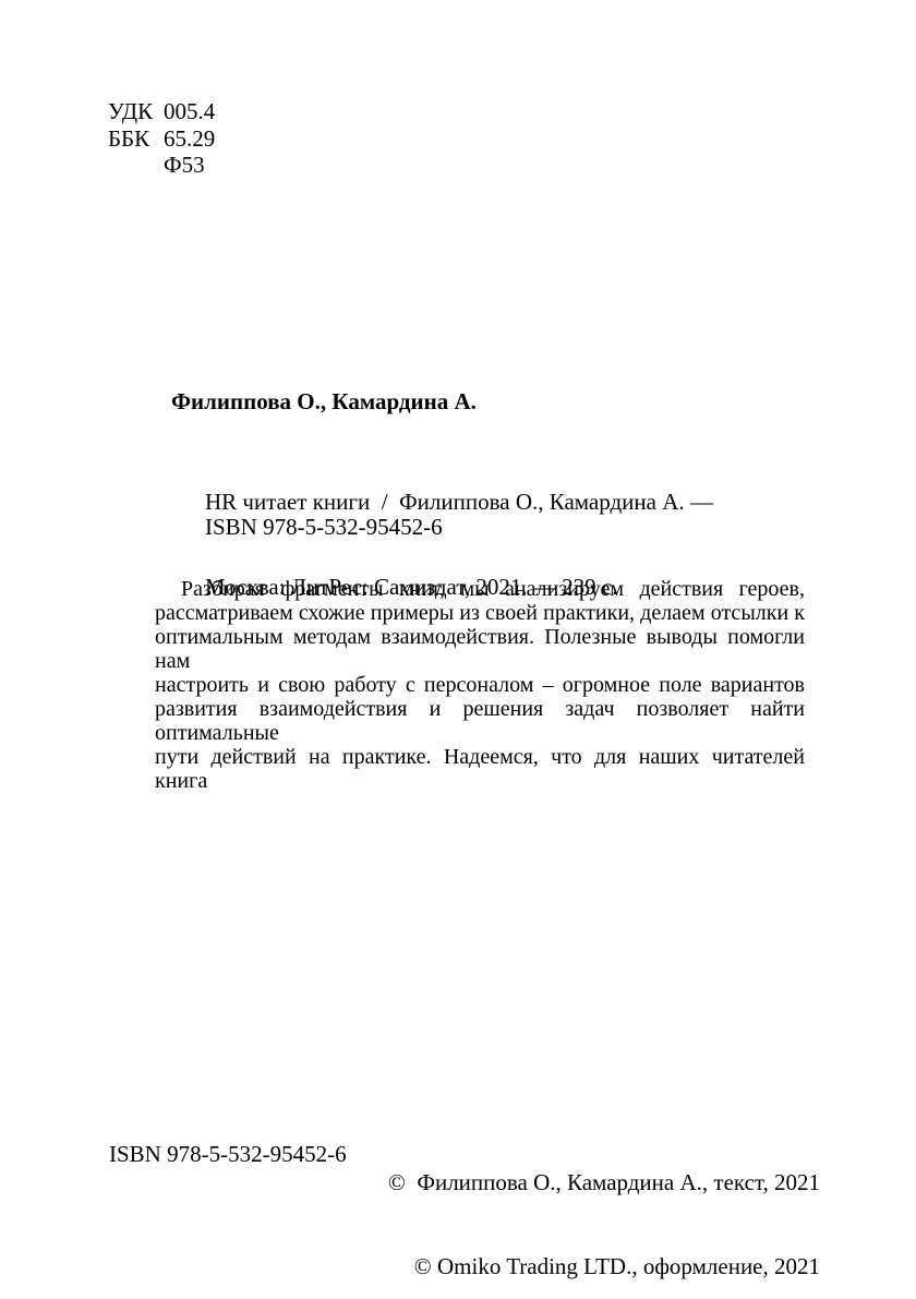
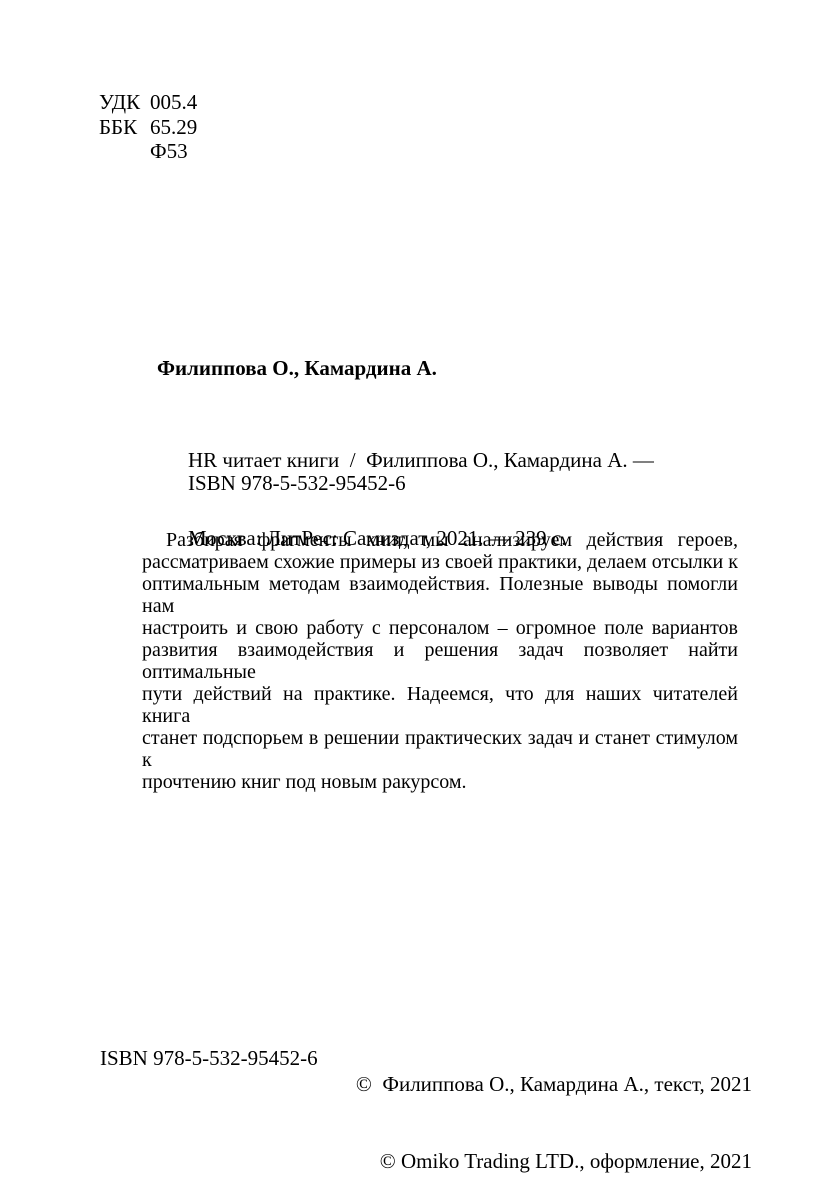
  УДК 005.4
  ББК 65.29
  Ф53
  Филиппова О., Камардина А.
  HR читает книги / Филиппова О., Камардина А. —
  Москва: ЛитРес: Самиздат, 2021. — 239 с.
  ISBN 978-5-532-95452-6
  Разбирая фрагменты книг, мы анализируем действия героев,
  рассматриваем схожие примеры из своей практики, делаем отсылки к
  оптимальным методам взаимодействия. Полезные выводы помогли нам
  настроить и свою работу с персоналом – огромное поле вариантов
  развития взаимодействия и решения задач позволяет найти оптимальные
  пути действий на практике. Надеемся, что для наших читателей книга
+ станет подспорьем в решении практических задач и станет стимулом к
+ прочтению книг под новым ракурсом.
  ISBN 978-5-532-95452-6
  © Филиппова О., Камардина А., текст, 2021
  © Omiko Trading LTD., оформление, 2021
